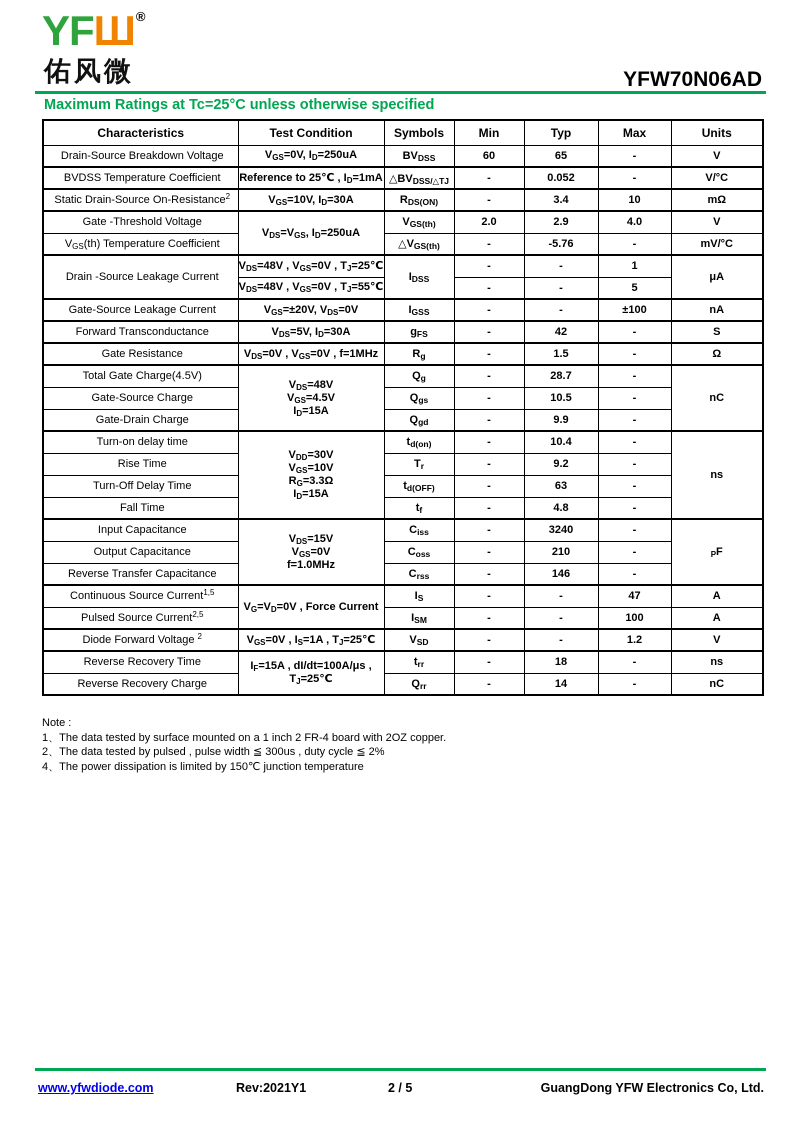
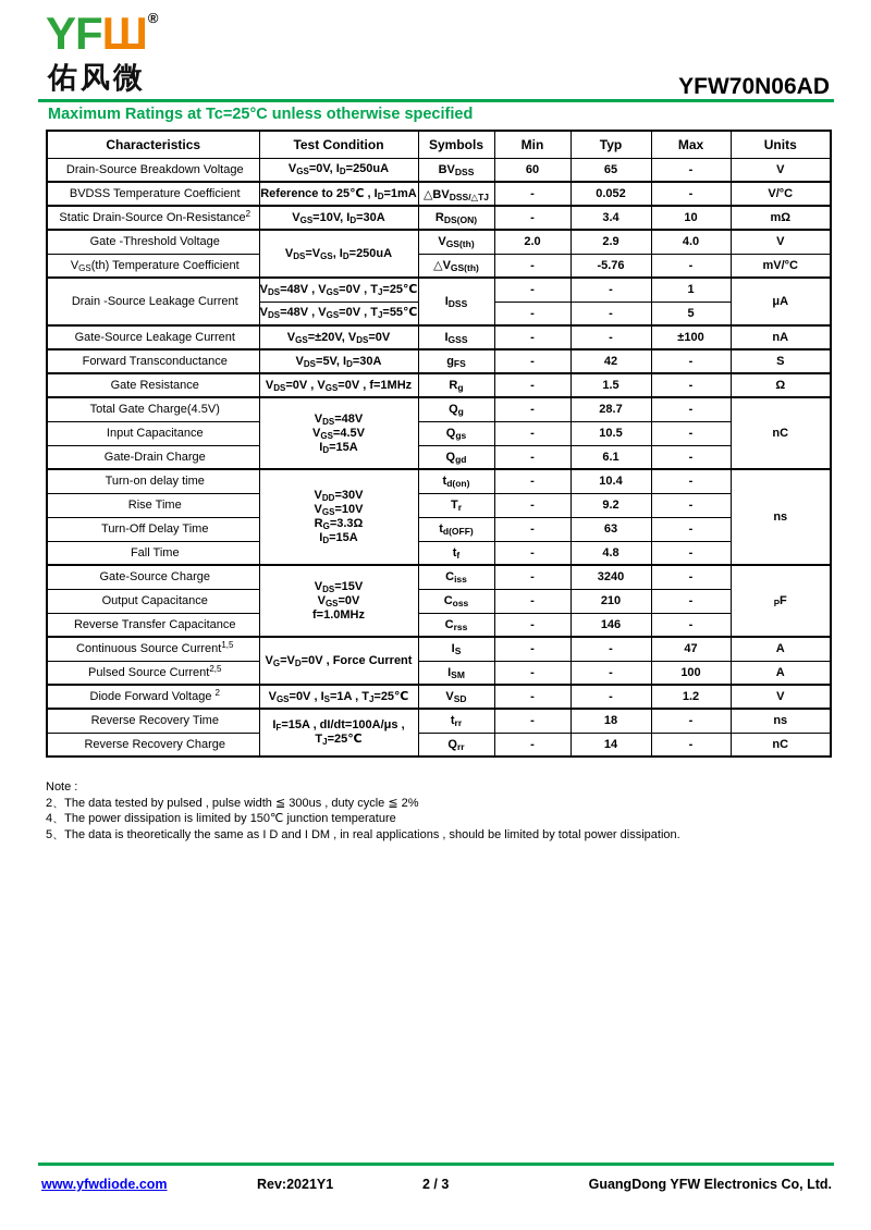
  YFШ®
  佑风微
  YFW70N06AD
  Maximum Ratings at Tc=25°C unless otherwise specified
  Characteristics	Test Condition	Symbols	Min	Typ	Max	Units
  Drain-Source Breakdown Voltage	VGS=0V, ID=250uA	BVDSS	60	65	-	V
  BVDSS Temperature Coefficient	Reference to 25℃ , ID=1mA	△BVDSS/△TJ	-	0.052	-	V/°C
  Static Drain-Source On-Resistance2	VGS=10V, ID=30A	RDS(ON)	-	3.4	10	mΩ
  Gate -Threshold Voltage	VDS=VGS, ID=250uA	VGS(th)	2.0	2.9	4.0	V
  VGS(th) Temperature Coefficient	△VGS(th)	-	-5.76	-	mV/°C
  Drain -Source Leakage Current	VDS=48V , VGS=0V , TJ=25℃	IDSS	-	-	1	μA
  VDS=48V , VGS=0V , TJ=55℃	-	-	5
  Gate-Source Leakage Current	VGS=±20V, VDS=0V	IGSS	-	-	±100	nA
  Forward Transconductance	VDS=5V, ID=30A	gFS	-	42	-	S
  Gate Resistance	VDS=0V , VGS=0V , f=1MHz	Rg	-	1.5	-	Ω
  Total Gate Charge(4.5V)	VDS=48VVGS=4.5VID=15A	Qg	-	28.7	-	nC
- Gate-Source Charge	Qgs	-	10.5	-
+ Input Capacitance	Qgs	-	10.5	-
- Gate-Drain Charge	Qgd	-	9.9	-
+ Gate-Drain Charge	Qgd	-	6.1	-
  Turn-on delay time	VDD=30VVGS=10VRG=3.3ΩID=15A	td(on)	-	10.4	-	ns
  Rise Time	Tr	-	9.2	-
  Turn-Off Delay Time	td(OFF)	-	63	-
  Fall Time	tf	-	4.8	-
- Input Capacitance	VDS=15VVGS=0Vf=1.0MHz	Ciss	-	3240	-	PF
+ Gate-Source Charge	VDS=15VVGS=0Vf=1.0MHz	Ciss	-	3240	-	PF
  Output Capacitance	Coss	-	210	-
  Reverse Transfer Capacitance	Crss	-	146	-
  Continuous Source Current1,5	VG=VD=0V , Force Current	IS	-	-	47	A
  Pulsed Source Current2,5	ISM	-	-	100	A
  Diode Forward Voltage 2	VGS=0V , IS=1A , TJ=25℃	VSD	-	-	1.2	V
  Reverse Recovery Time	IF=15A , dI/dt=100A/μs ,TJ=25℃	trr	-	18	-	ns
  Reverse Recovery Charge	Qrr	-	14	-	nC
  Note :
- 1、The data tested by surface mounted on a 1 inch 2 FR-4 board with 2OZ copper.
  2、The data tested by pulsed , pulse width ≦ 300us , duty cycle ≦ 2%
  4、The power dissipation is limited by 150℃ junction temperature
+ 5、The data is theoretically the same as I D and I DM , in real applications , should be limited by total power dissipation.
  www.yfwdiode.com
  Rev:2021Y1
- 2 / 5
+ 2 / 3
  GuangDong YFW Electronics Co, Ltd.
